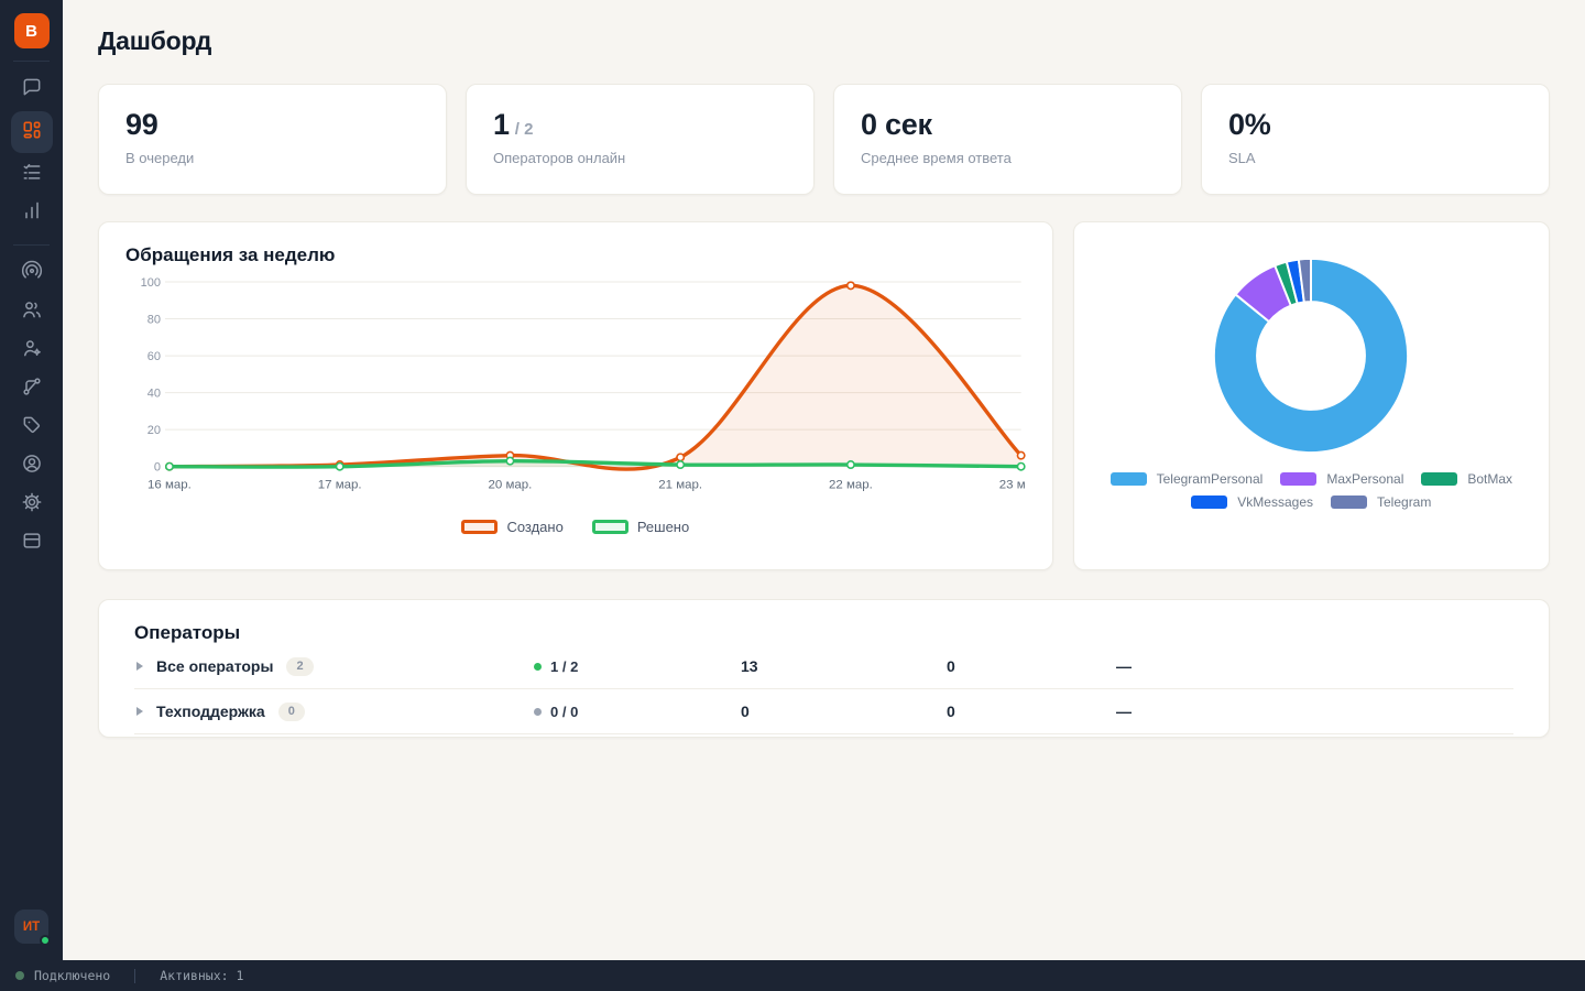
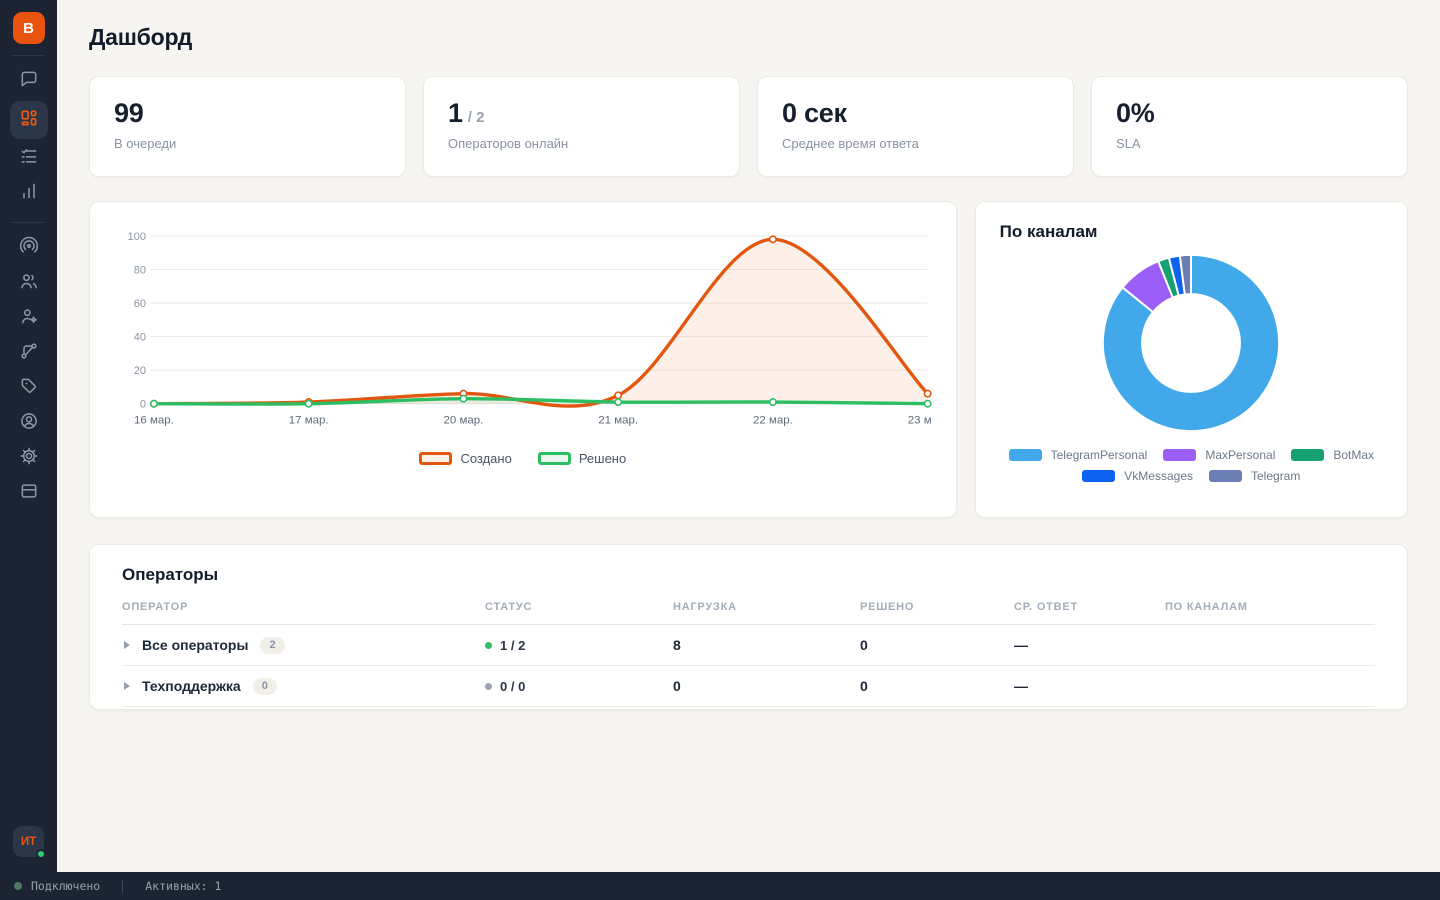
  B
  ИТ
  Дашборд
  99
  В очереди
  1 / 2
  Операторов онлайн
  0 сек
  Среднее время ответа
  0%
  SLA
- Обращения за неделю
  0
  20
  40
  60
  80
  100
  16 мар.
  17 мар.
  20 мар.
  21 мар.
  22 мар.
  Создано
  Решено
+ По каналам
  TelegramPersonal
  MaxPersonal
  BotMax
  VkMessages
  Telegram
  Операторы
+ ОПЕРАТОР
+ СТАТУС
+ НАГРУЗКА
+ РЕШЕНО
+ СР. ОТВЕТ
+ ПО КАНАЛАМ
  Все операторы
  2
  1 / 2
- 13
+ 8
  0
  —
  Техподдержка
  0
  0 / 0
  0
  0
  —
  Подключено
  Активных: 1
